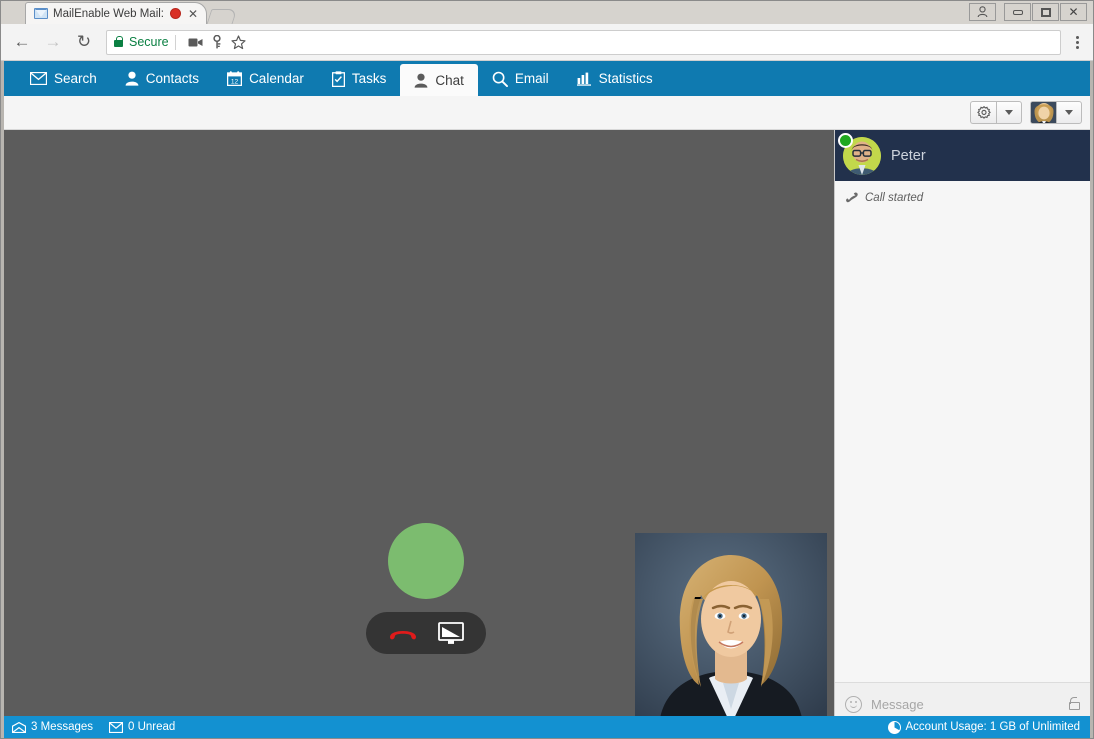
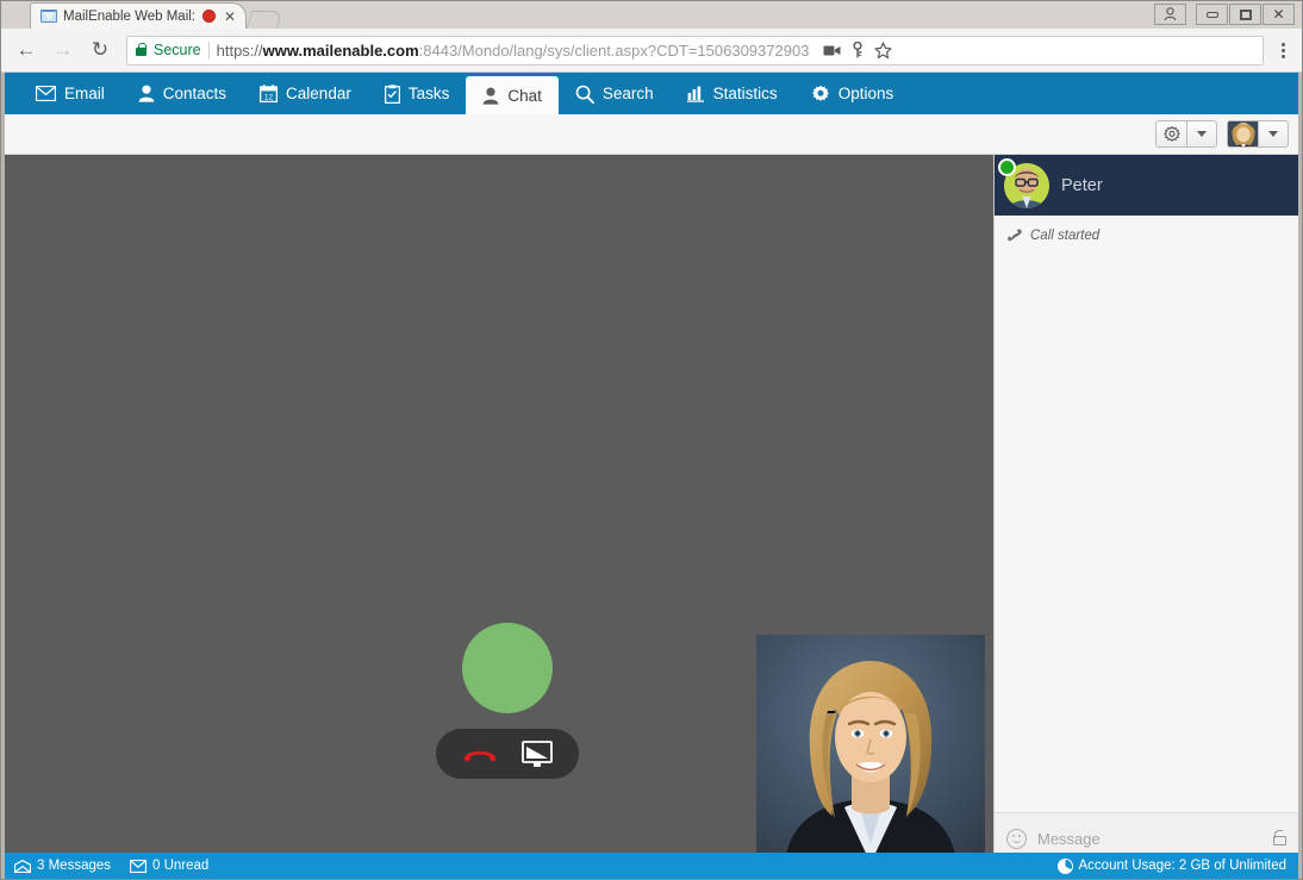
  MailEnable Web Mail:
  ✕
  ✕
  ←
  →
  ↻
  Secure
+ https://www.mailenable.com:8443/Mondo/lang/sys/client.aspx?CDT=1506309372903
- Search
+ Email
  Contacts
  Calendar
  Tasks
  Chat
- Email
+ Search
  Statistics
+ Options
  Peter
  Call started
  Message
  3 Messages
  0 Unread
- Account Usage: 1 GB of Unlimited
+ Account Usage: 2 GB of Unlimited
